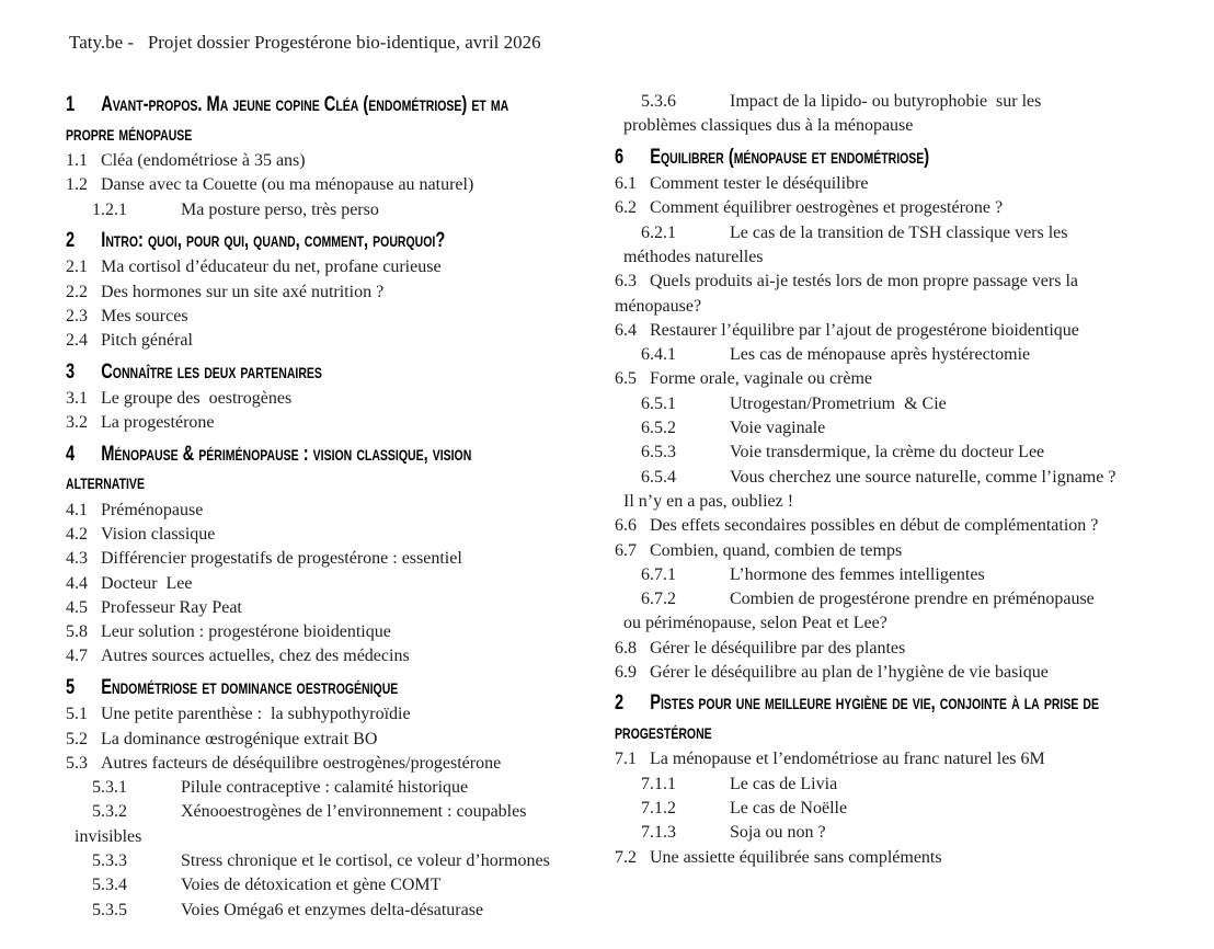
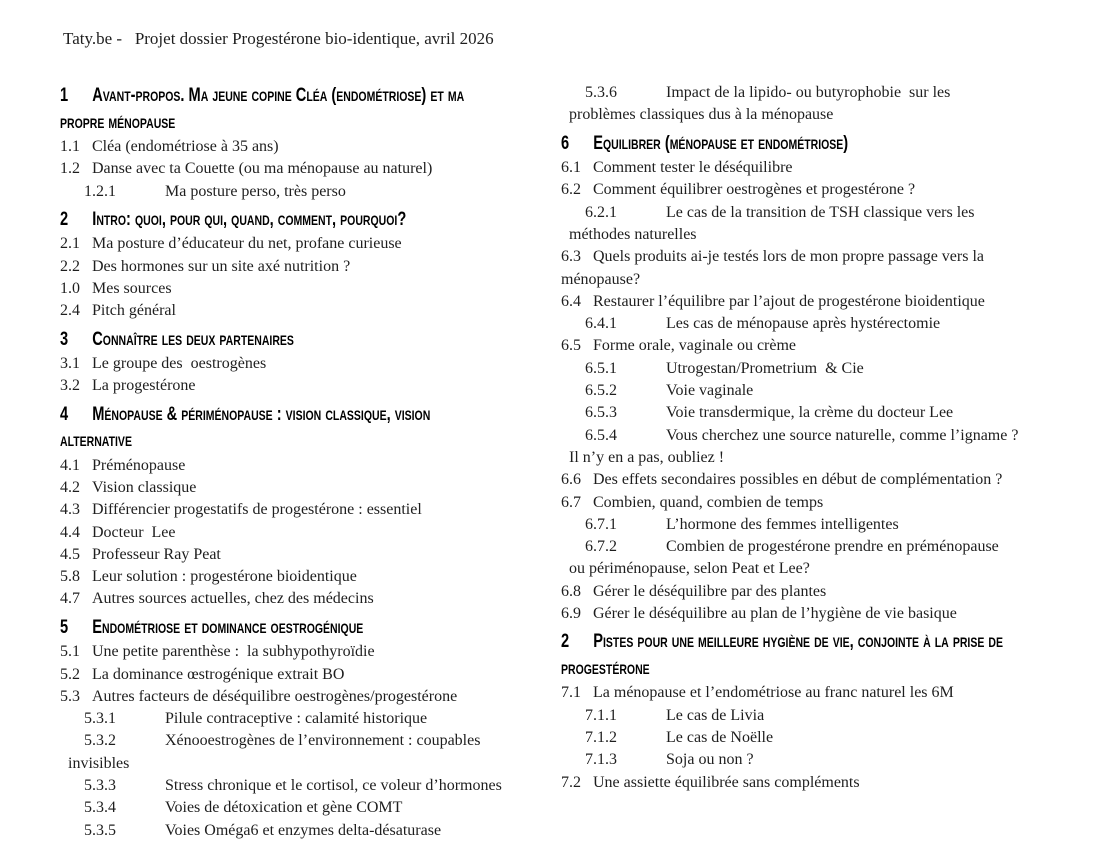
  Taty.be - Projet dossier Progestérone bio-identique, avril 2026
  1 Avant-propos. Ma jeune copine Cléa (endométriose) et ma
  propre ménopause
  1.1 Cléa (endométriose à 35 ans)
  1.2 Danse avec ta Couette (ou ma ménopause au naturel)
  1.2.1 Ma posture perso, très perso
  2 Intro: quoi, pour qui, quand, comment, pourquoi?
- 2.1 Ma cortisol d’éducateur du net, profane curieuse
+ 2.1 Ma posture d’éducateur du net, profane curieuse
  2.2 Des hormones sur un site axé nutrition ?
- 2.3 Mes sources
+ 1.0 Mes sources
  2.4 Pitch général
  3 Connaître les deux partenaires
  3.1 Le groupe des oestrogènes
  3.2 La progestérone
  4 Ménopause & périménopause : vision classique, vision
  alternative
  4.1 Préménopause
  4.2 Vision classique
  4.3 Différencier progestatifs de progestérone : essentiel
  4.4 Docteur Lee
  4.5 Professeur Ray Peat
  5.8 Leur solution : progestérone bioidentique
  4.7 Autres sources actuelles, chez des médecins
  5 Endométriose et dominance oestrogénique
  5.1 Une petite parenthèse : la subhypothyroïdie
  5.2 La dominance œstrogénique extrait BO
  5.3 Autres facteurs de déséquilibre oestrogènes/progestérone
  5.3.1 Pilule contraceptive : calamité historique
  5.3.2 Xénooestrogènes de l’environnement : coupables
  invisibles
  5.3.3 Stress chronique et le cortisol, ce voleur d’hormones
  5.3.4 Voies de détoxication et gène COMT
  5.3.5 Voies Oméga6 et enzymes delta-désaturase
  5.3.6 Impact de la lipido- ou butyrophobie sur les
  problèmes classiques dus à la ménopause
  6 Equilibrer (ménopause et endométriose)
  6.1 Comment tester le déséquilibre
  6.2 Comment équilibrer oestrogènes et progestérone ?
  6.2.1 Le cas de la transition de TSH classique vers les
  méthodes naturelles
  6.3 Quels produits ai-je testés lors de mon propre passage vers la
  ménopause?
  6.4 Restaurer l’équilibre par l’ajout de progestérone bioidentique
  6.4.1 Les cas de ménopause après hystérectomie
  6.5 Forme orale, vaginale ou crème
  6.5.1 Utrogestan/Prometrium & Cie
  6.5.2 Voie vaginale
  6.5.3 Voie transdermique, la crème du docteur Lee
  6.5.4 Vous cherchez une source naturelle, comme l’igname ?
  Il n’y en a pas, oubliez !
  6.6 Des effets secondaires possibles en début de complémentation ?
  6.7 Combien, quand, combien de temps
  6.7.1 L’hormone des femmes intelligentes
  6.7.2 Combien de progestérone prendre en préménopause
  ou périménopause, selon Peat et Lee?
  6.8 Gérer le déséquilibre par des plantes
  6.9 Gérer le déséquilibre au plan de l’hygiène de vie basique
  2 Pistes pour une meilleure hygiène de vie, conjointe à la prise de
  progestérone
  7.1 La ménopause et l’endométriose au franc naturel les 6M
  7.1.1 Le cas de Livia
  7.1.2 Le cas de Noëlle
  7.1.3 Soja ou non ?
  7.2 Une assiette équilibrée sans compléments
